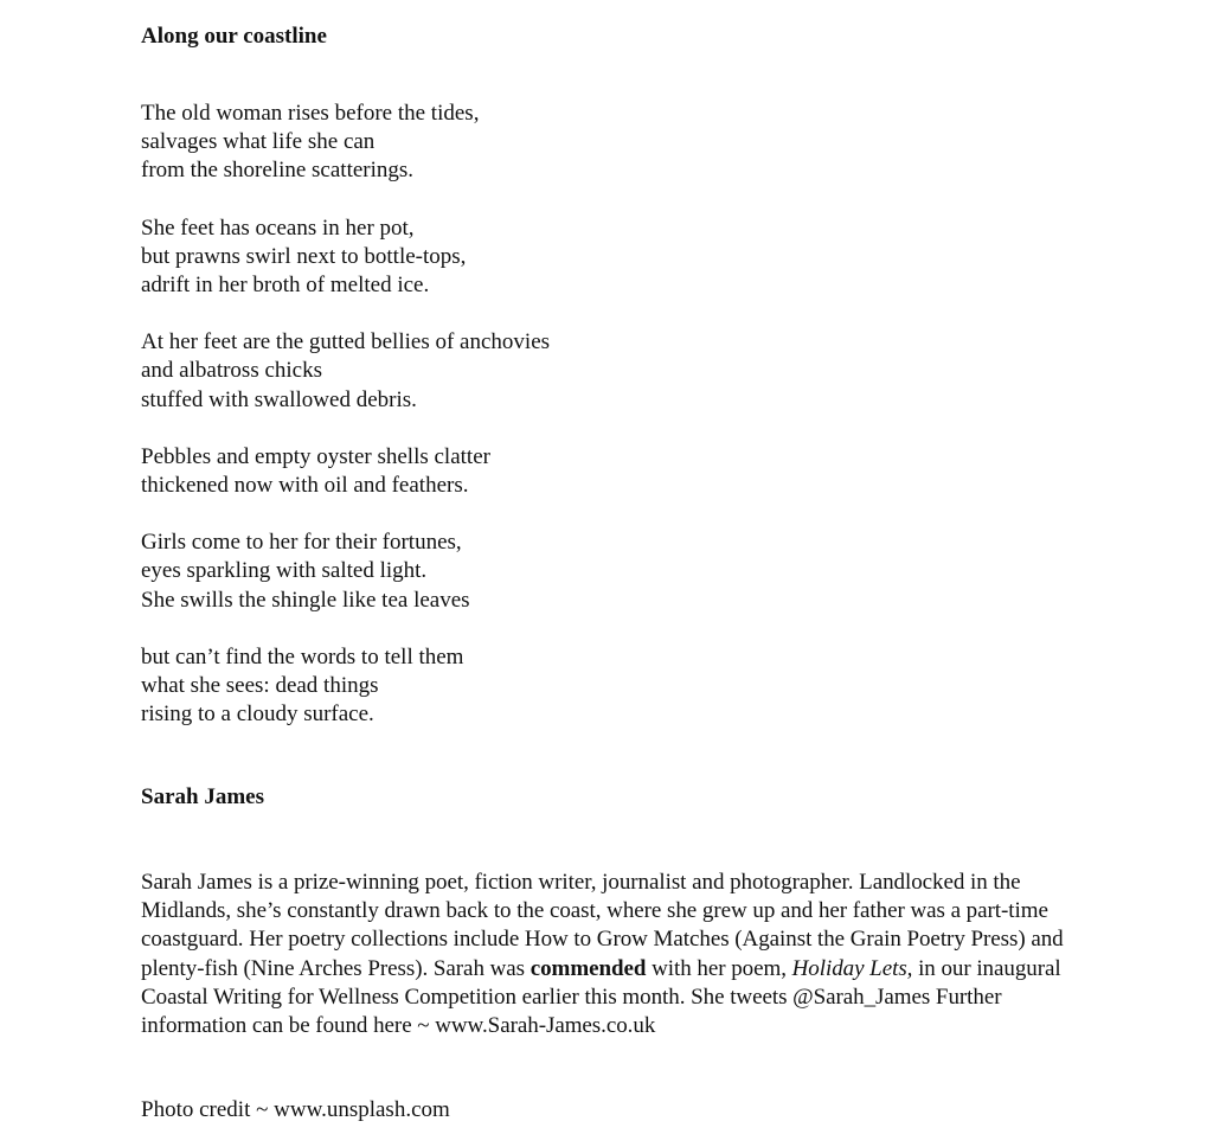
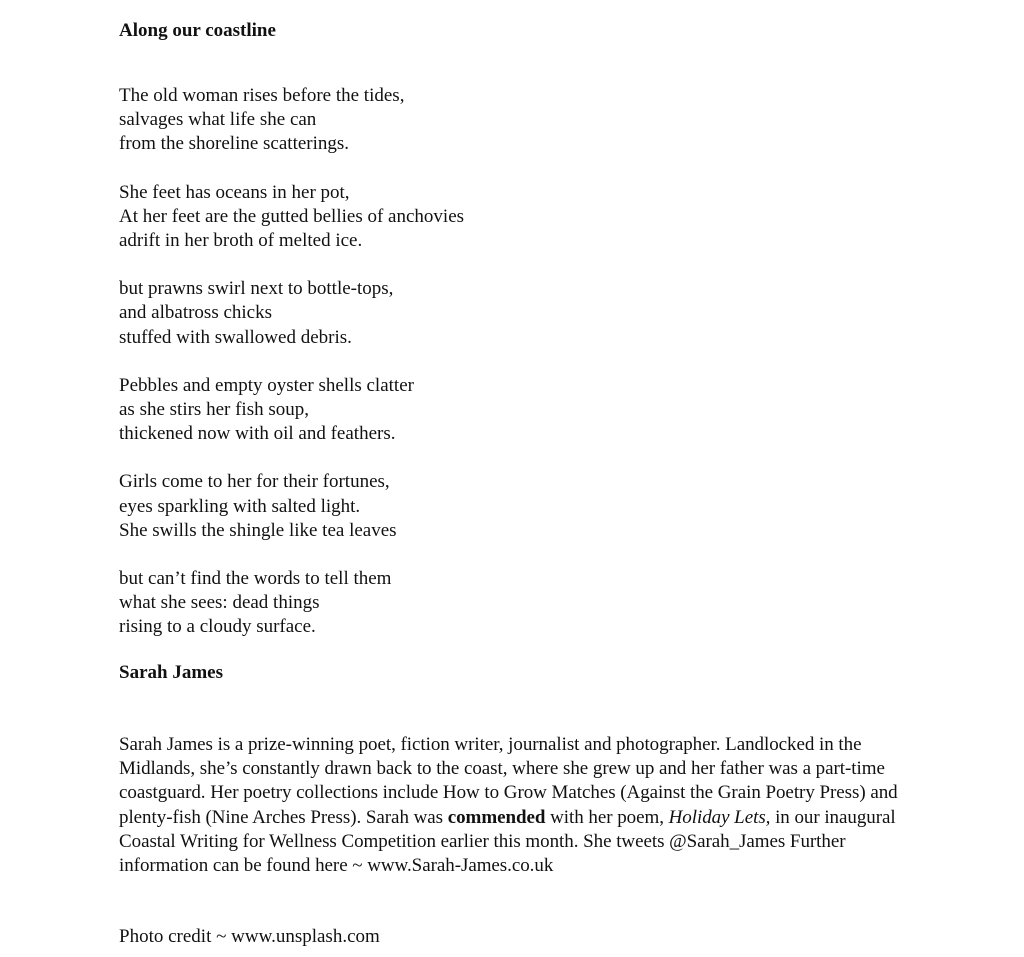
  Along our coastline
  The old woman rises before the tides,
  salvages what life she can
  from the shoreline scatterings.
  She feet has oceans in her pot,
- but prawns swirl next to bottle-tops,
+ At her feet are the gutted bellies of anchovies
  adrift in her broth of melted ice.
- At her feet are the gutted bellies of anchovies
+ but prawns swirl next to bottle-tops,
  and albatross chicks
  stuffed with swallowed debris.
  Pebbles and empty oyster shells clatter
+ as she stirs her fish soup,
  thickened now with oil and feathers.
  Girls come to her for their fortunes,
  eyes sparkling with salted light.
  She swills the shingle like tea leaves
  but can’t find the words to tell them
  what she sees: dead things
  rising to a cloudy surface.
  Sarah James
  Sarah James is a prize-winning poet, fiction writer, journalist and photographer. Landlocked in the Midlands, she’s constantly drawn back to the coast, where she grew up and her father was a part-time coastguard. Her poetry collections include How to Grow Matches (Against the Grain Poetry Press) and plenty-fish (Nine Arches Press). Sarah was commended with her poem, Holiday Lets, in our inaugural Coastal Writing for Wellness Competition earlier this month. She tweets @Sarah_James Further information can be found here ~ www.Sarah-James.co.uk
  Photo credit ~ www.unsplash.com
